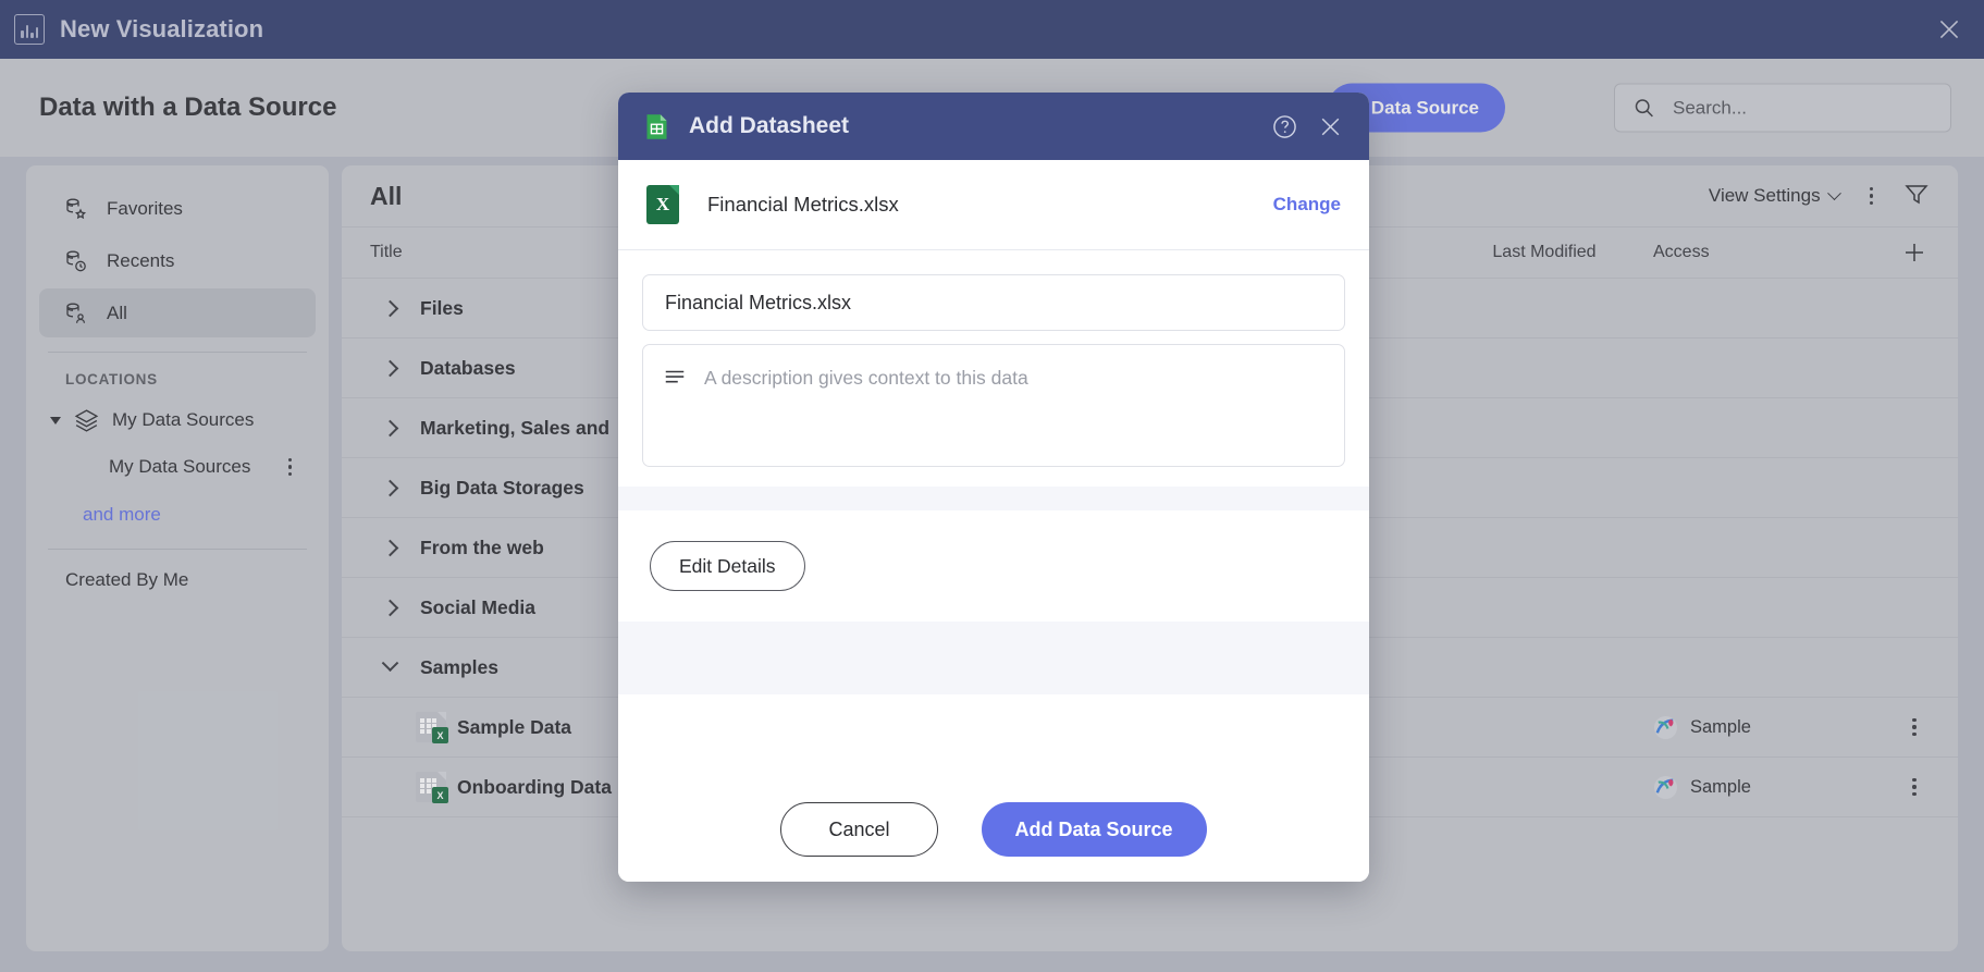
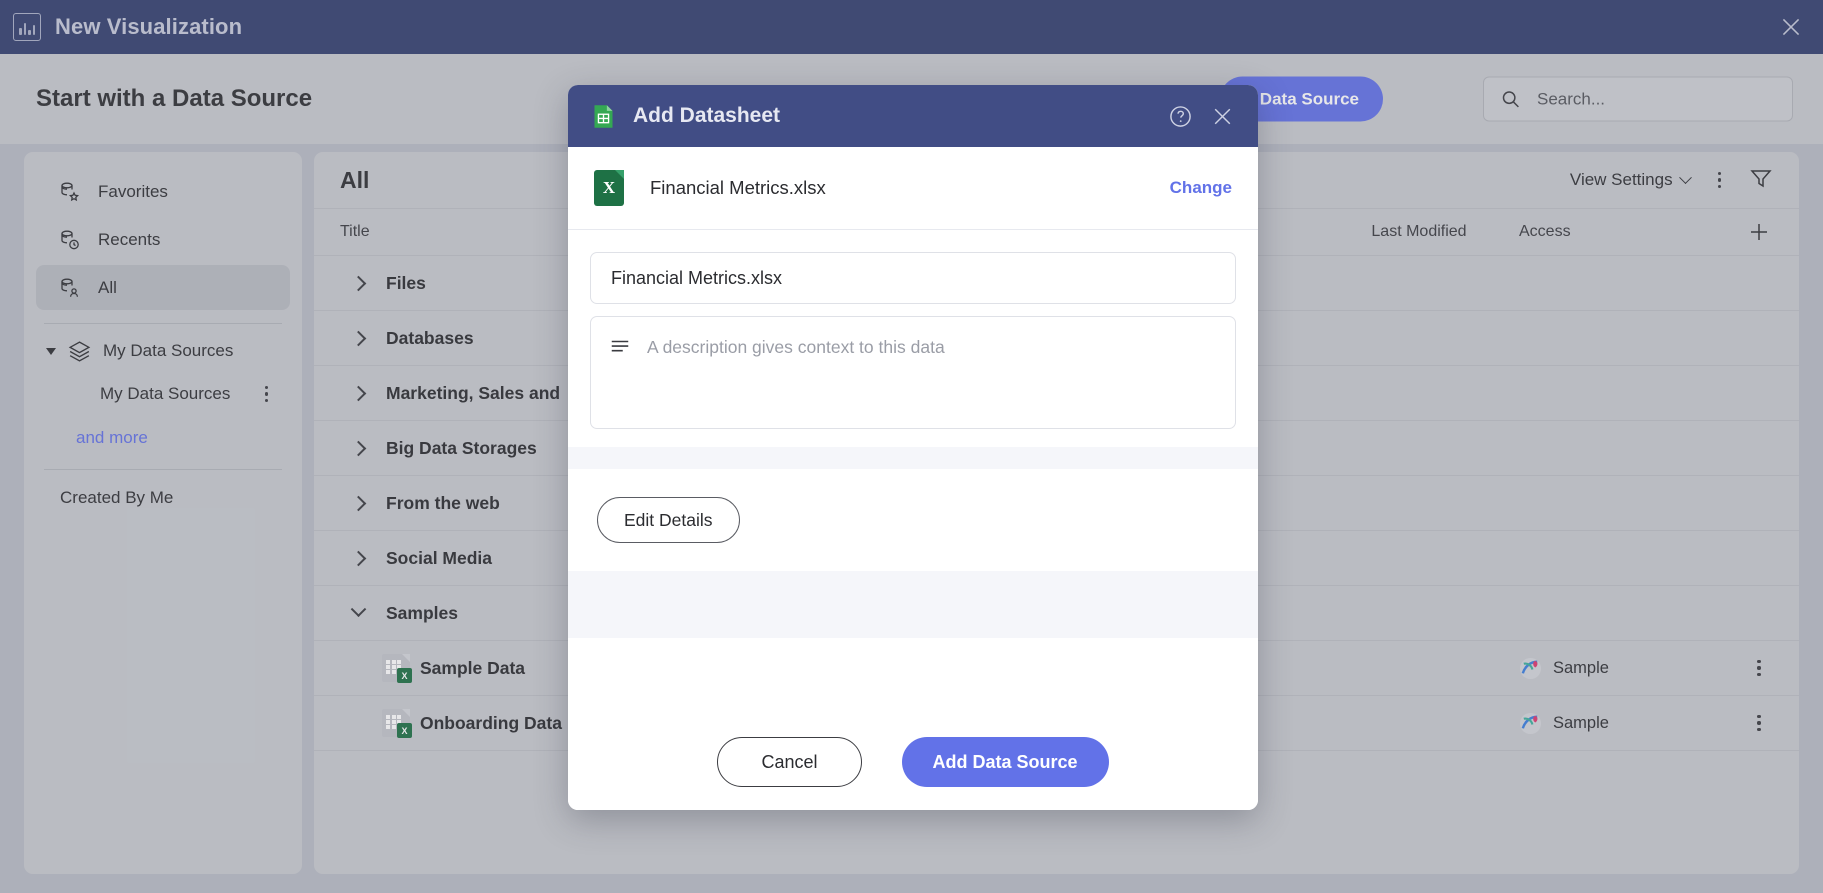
  New Visualization
- Data with a Data Source
+ Start with a Data Source
  Data Source
  Search...
  Favorites
  Recents
  All
- LOCATIONS
  My Data Sources
  My Data Sources
  and more
  Created By Me
  All
  View Settings
  Title
  Last Modified
  Access
  Files
  Databases
  Marketing, Sales and
  Big Data Storages
  From the web
  Social Media
  Samples
  X
  Sample Data
  Sample
  X
  Onboarding Data
  Sample
  Add Datasheet
  X
  Financial Metrics.xlsx
  Change
  Financial Metrics.xlsx
  A description gives context to this data
  Edit Details
  Cancel
  Add Data Source
